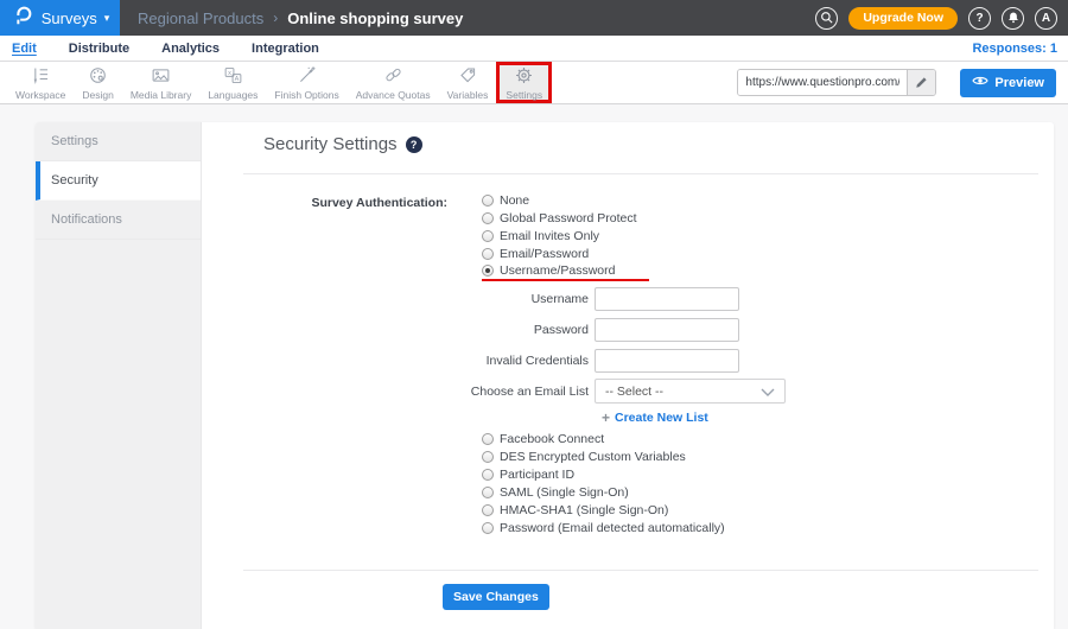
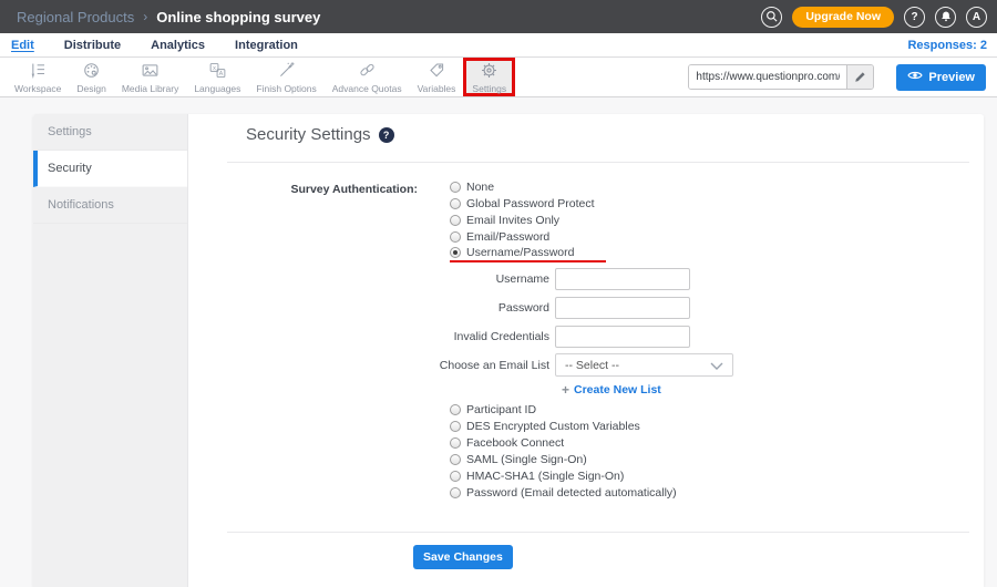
- Surveys
- ▾
  Regional Products
  ›
  Online shopping survey
  Upgrade Now
  ?
  A
  Edit
  Distribute
  Analytics
  Integration
- Responses: 1
+ Responses: 2
  Workspace
  Design
  Media Library
  Languages
  Finish Options
  Advance Quotas
  Variables
  Settings
  https://www.questionpro.com/
  Preview
  Settings
  Security
  Notifications
  Security Settings
  ?
  Survey Authentication:
  None
  Global Password Protect
  Email Invites Only
  Email/Password
  Username/Password
  Username
  Password
  Invalid Credentials
  Choose an Email List
  -- Select --
  +
  Create New List
- Facebook Connect
+ Participant ID
  DES Encrypted Custom Variables
- Participant ID
+ Facebook Connect
  SAML (Single Sign-On)
  HMAC-SHA1 (Single Sign-On)
  Password (Email detected automatically)
  Save Changes
